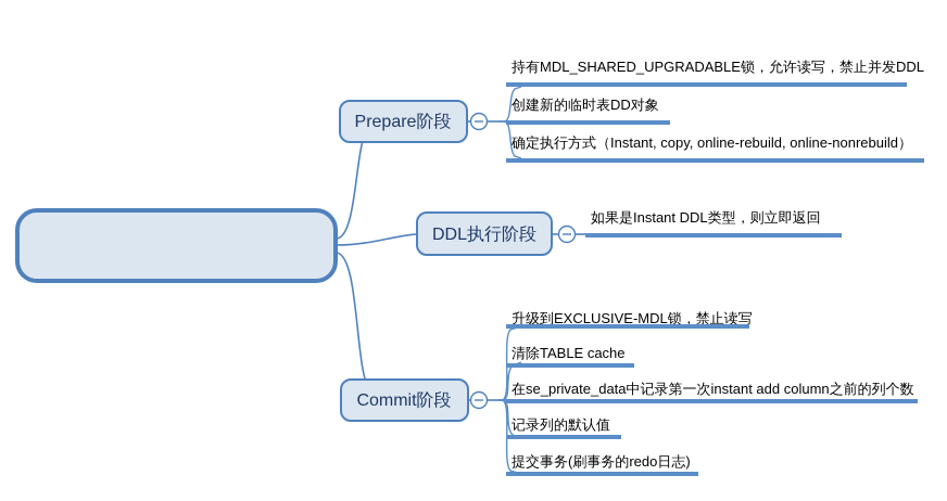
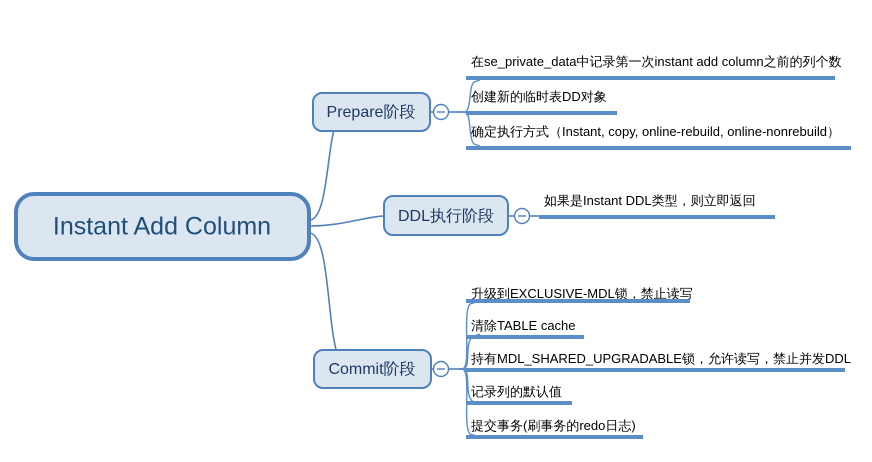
+ Instant Add Column
  Prepare阶段
- 持有MDL_SHARED_UPGRADABLE锁，允许读写，禁止并发DDL
+ 在se_private_data中记录第一次instant add column之前的列个数
  创建新的临时表DD对象
  确定执行方式（Instant, copy, online-rebuild, online-nonrebuild）
  DDL执行阶段
  如果是Instant DDL类型，则立即返回
  Commit阶段
  升级到EXCLUSIVE-MDL锁，禁止读写
  清除TABLE cache
- 在se_private_data中记录第一次instant add column之前的列个数
+ 持有MDL_SHARED_UPGRADABLE锁，允许读写，禁止并发DDL
  记录列的默认值
  提交事务(刷事务的redo日志)
